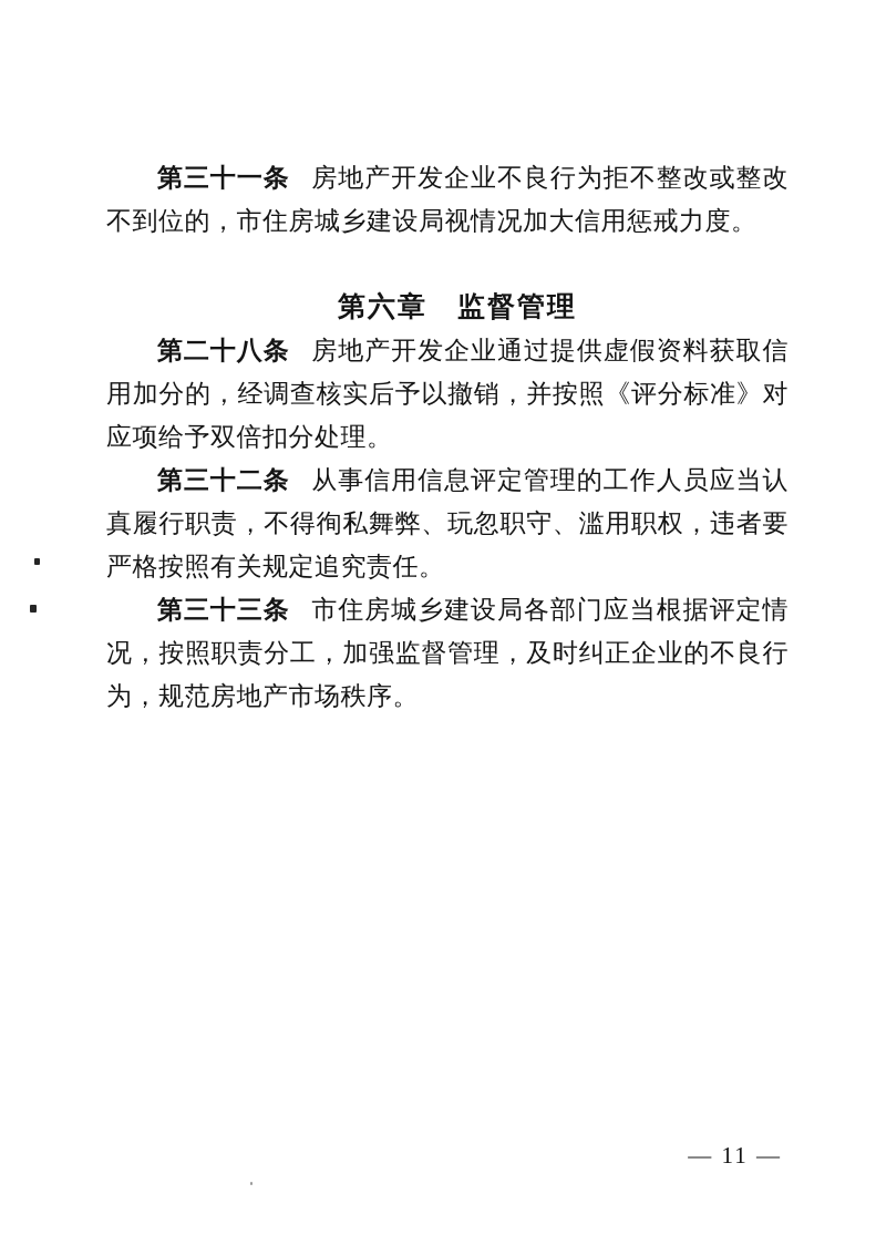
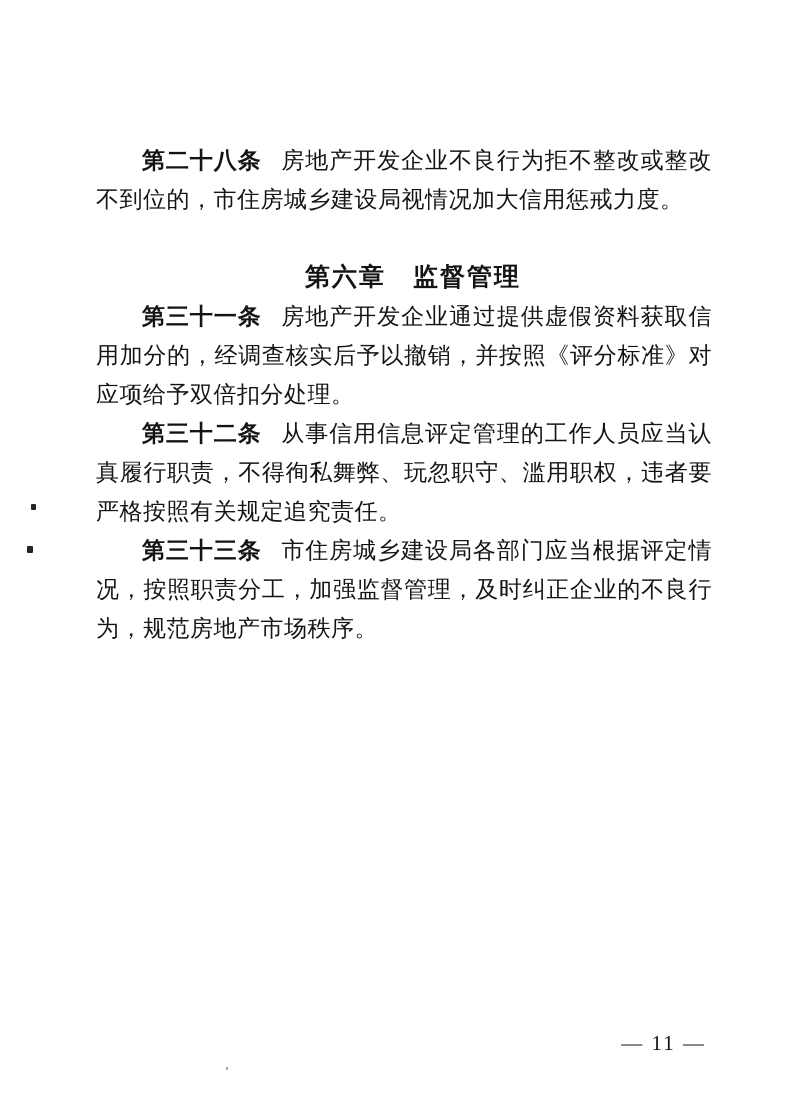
- 第三十一条 房地产开发企业不良行为拒不整改或整改不到位的，市住房城乡建设局视情况加大信用惩戒力度。
+ 第二十八条 房地产开发企业不良行为拒不整改或整改不到位的，市住房城乡建设局视情况加大信用惩戒力度。
  第六章 监督管理
- 第二十八条 房地产开发企业通过提供虚假资料获取信用加分的，经调查核实后予以撤销，并按照《评分标准》对应项给予双倍扣分处理。
+ 第三十一条 房地产开发企业通过提供虚假资料获取信用加分的，经调查核实后予以撤销，并按照《评分标准》对应项给予双倍扣分处理。
  第三十二条 从事信用信息评定管理的工作人员应当认真履行职责，不得徇私舞弊、玩忽职守、滥用职权，违者要严格按照有关规定追究责任。
  第三十三条 市住房城乡建设局各部门应当根据评定情况，按照职责分工，加强监督管理，及时纠正企业的不良行为，规范房地产市场秩序。
  — 11 —
